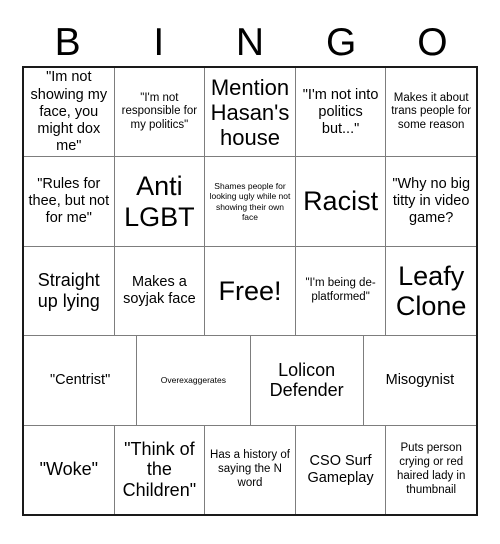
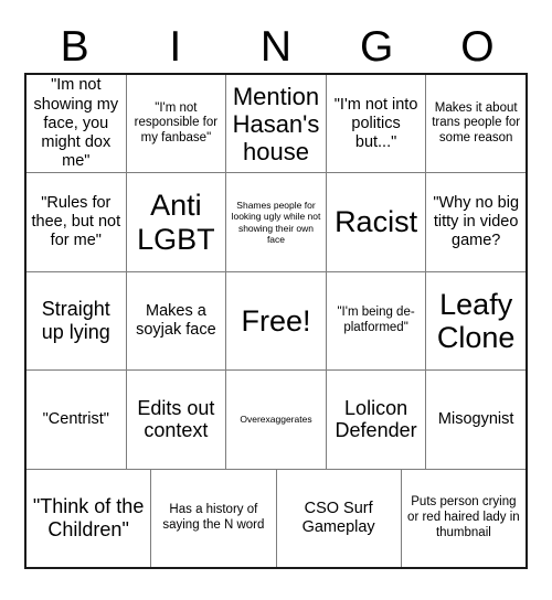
  B
  I
  N
  G
  O
  "Im not showing my face, you might dox me"
- "I'm not responsible for my politics"
+ "I'm not responsible for my fanbase"
  Mention Hasan's house
  "I'm not into politics but..."
  Makes it about trans people for some reason
  "Rules for thee, but not for me"
  Anti LGBT
  Shames people for looking ugly while not showing their own face
  Racist
  "Why no big titty in video game?
  Straight up lying
  Makes a soyjak face
  Free!
  "I'm being de-platformed"
  Leafy Clone
  "Centrist"
+ Edits out context
  Overexaggerates
  Lolicon Defender
  Misogynist
- "Woke"
  "Think of the Children"
  Has a history of saying the N word
  CSO Surf Gameplay
  Puts person crying or red haired lady in thumbnail
